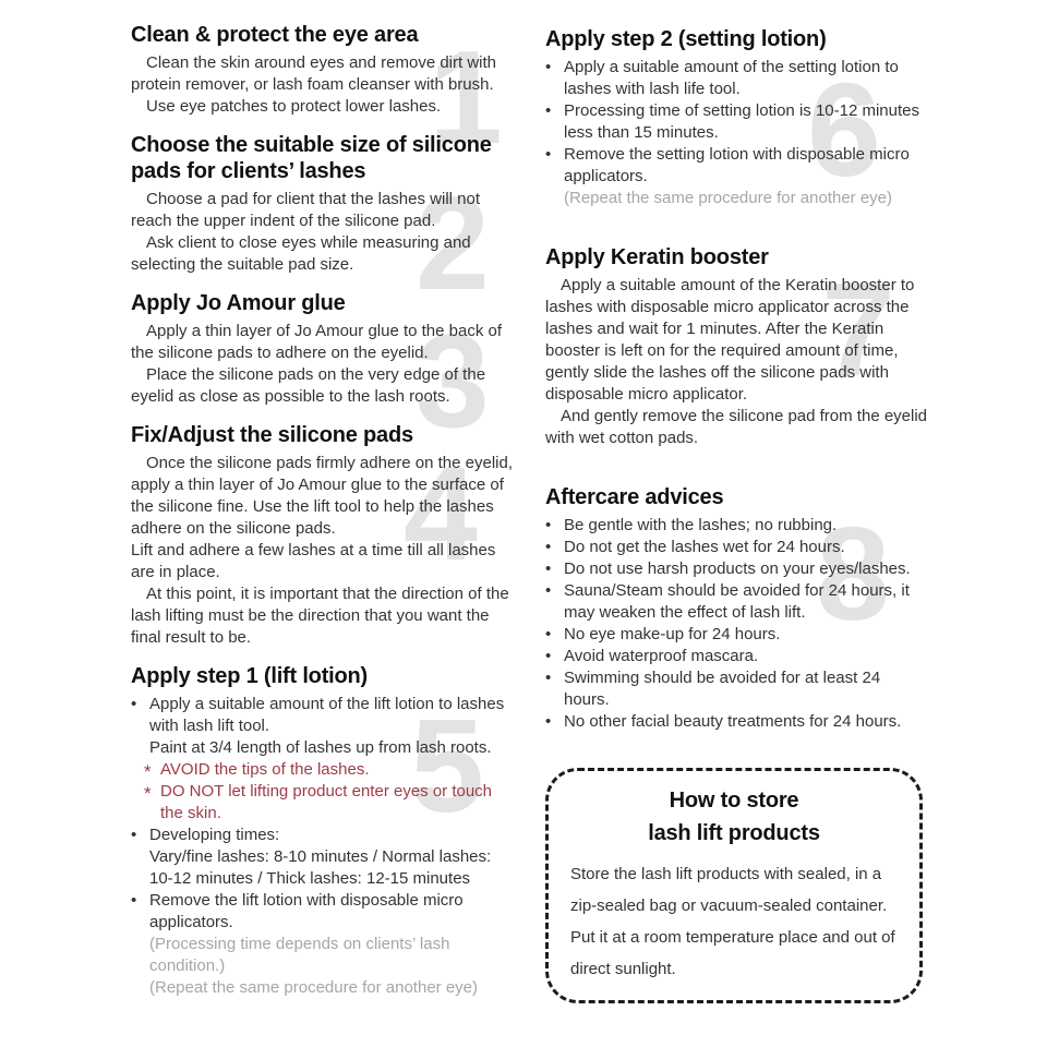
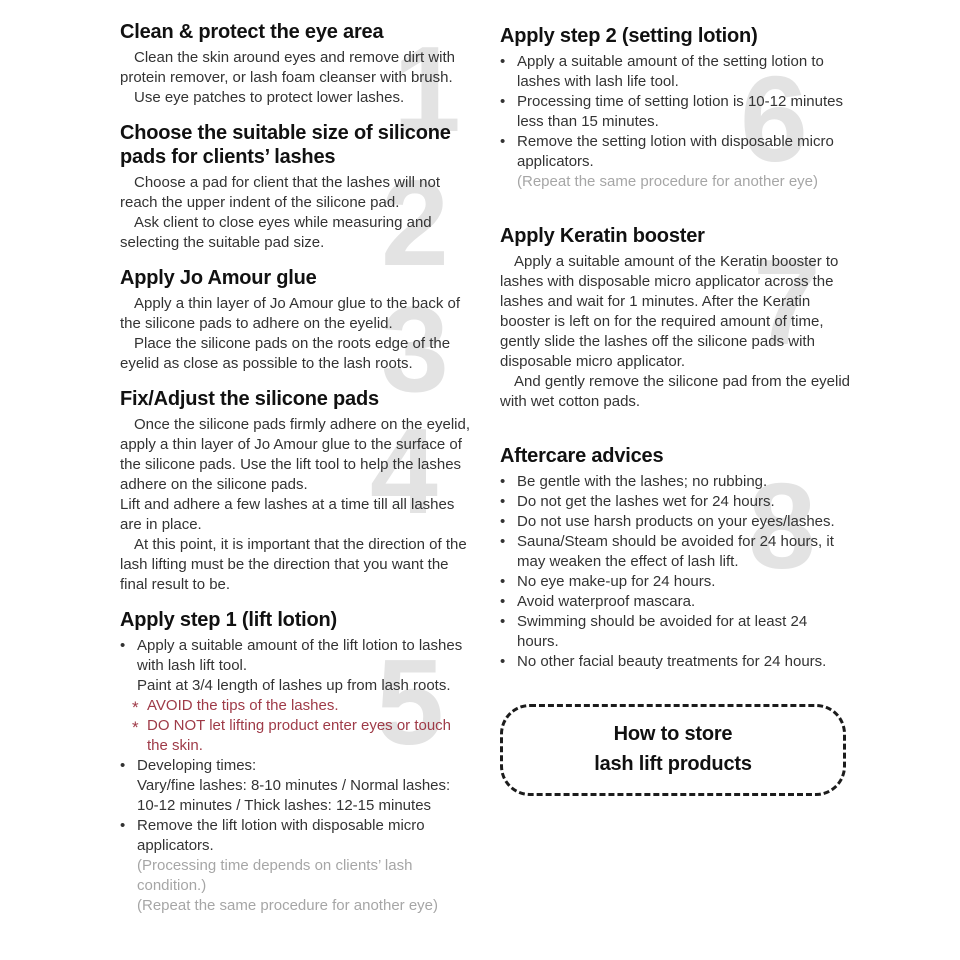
  1
  2
  3
  4
  5
  6
  7
  8
  Clean & protect the eye area
  Clean the skin around eyes and remove dirt with protein remover, or lash foam cleanser with brush.
  Use eye patches to protect lower lashes.
  Choose the suitable size of silicone pads for clients’ lashes
  Choose a pad for client that the lashes will not reach the upper indent of the silicone pad.
  Ask client to close eyes while measuring and selecting the suitable pad size.
  Apply Jo Amour glue
  Apply a thin layer of Jo Amour glue to the back of the silicone pads to adhere on the eyelid.
- Place the silicone pads on the very edge of the eyelid as close as possible to the lash roots.
+ Place the silicone pads on the roots edge of the eyelid as close as possible to the lash roots.
  Fix/Adjust the silicone pads
- Once the silicone pads firmly adhere on the eyelid, apply a thin layer of Jo Amour glue to the surface of the silicone fine. Use the lift tool to help the lashes adhere on the silicone pads.
+ Once the silicone pads firmly adhere on the eyelid, apply a thin layer of Jo Amour glue to the surface of the silicone pads. Use the lift tool to help the lashes adhere on the silicone pads.
  Lift and adhere a few lashes at a time till all lashes are in place.
  At this point, it is important that the direction of the lash lifting must be the direction that you want the final result to be.
  Apply step 1 (lift lotion)
  •
  Apply a suitable amount of the lift lotion to lashes with lash lift tool.
  Paint at 3/4 length of lashes up from lash roots.
  *
  AVOID the tips of the lashes.
  *
  DO NOT let lifting product enter eyes or touch the skin.
  •
  Developing times:
  Vary/fine lashes: 8-10 minutes / Normal lashes: 10-12 minutes / Thick lashes: 12-15 minutes
  •
  Remove the lift lotion with disposable micro applicators.
  (Processing time depends on clients’ lash condition.)
  (Repeat the same procedure for another eye)
  Apply step 2 (setting lotion)
  •
  Apply a suitable amount of the setting lotion to lashes with lash life tool.
  •
  Processing time of setting lotion is 10-12 minutes less than 15 minutes.
  •
  Remove the setting lotion with disposable micro applicators.
  (Repeat the same procedure for another eye)
  Apply Keratin booster
  Apply a suitable amount of the Keratin booster to lashes with disposable micro applicator across the lashes and wait for 1 minutes. After the Keratin booster is left on for the required amount of time, gently slide the lashes off the silicone pads with disposable micro applicator.
  And gently remove the silicone pad from the eyelid with wet cotton pads.
  Aftercare advices
  •
  Be gentle with the lashes; no rubbing.
  •
  Do not get the lashes wet for 24 hours.
  •
  Do not use harsh products on your eyes/lashes.
  •
  Sauna/Steam should be avoided for 24 hours, it may weaken the effect of lash lift.
  •
  No eye make-up for 24 hours.
  •
  Avoid waterproof mascara.
  •
  Swimming should be avoided for at least 24 hours.
  •
  No other facial beauty treatments for 24 hours.
  How to store
  lash lift products
- Store the lash lift products with sealed, in a zip-sealed bag or vacuum-sealed container. Put it at a room temperature place and out of direct sunlight.
